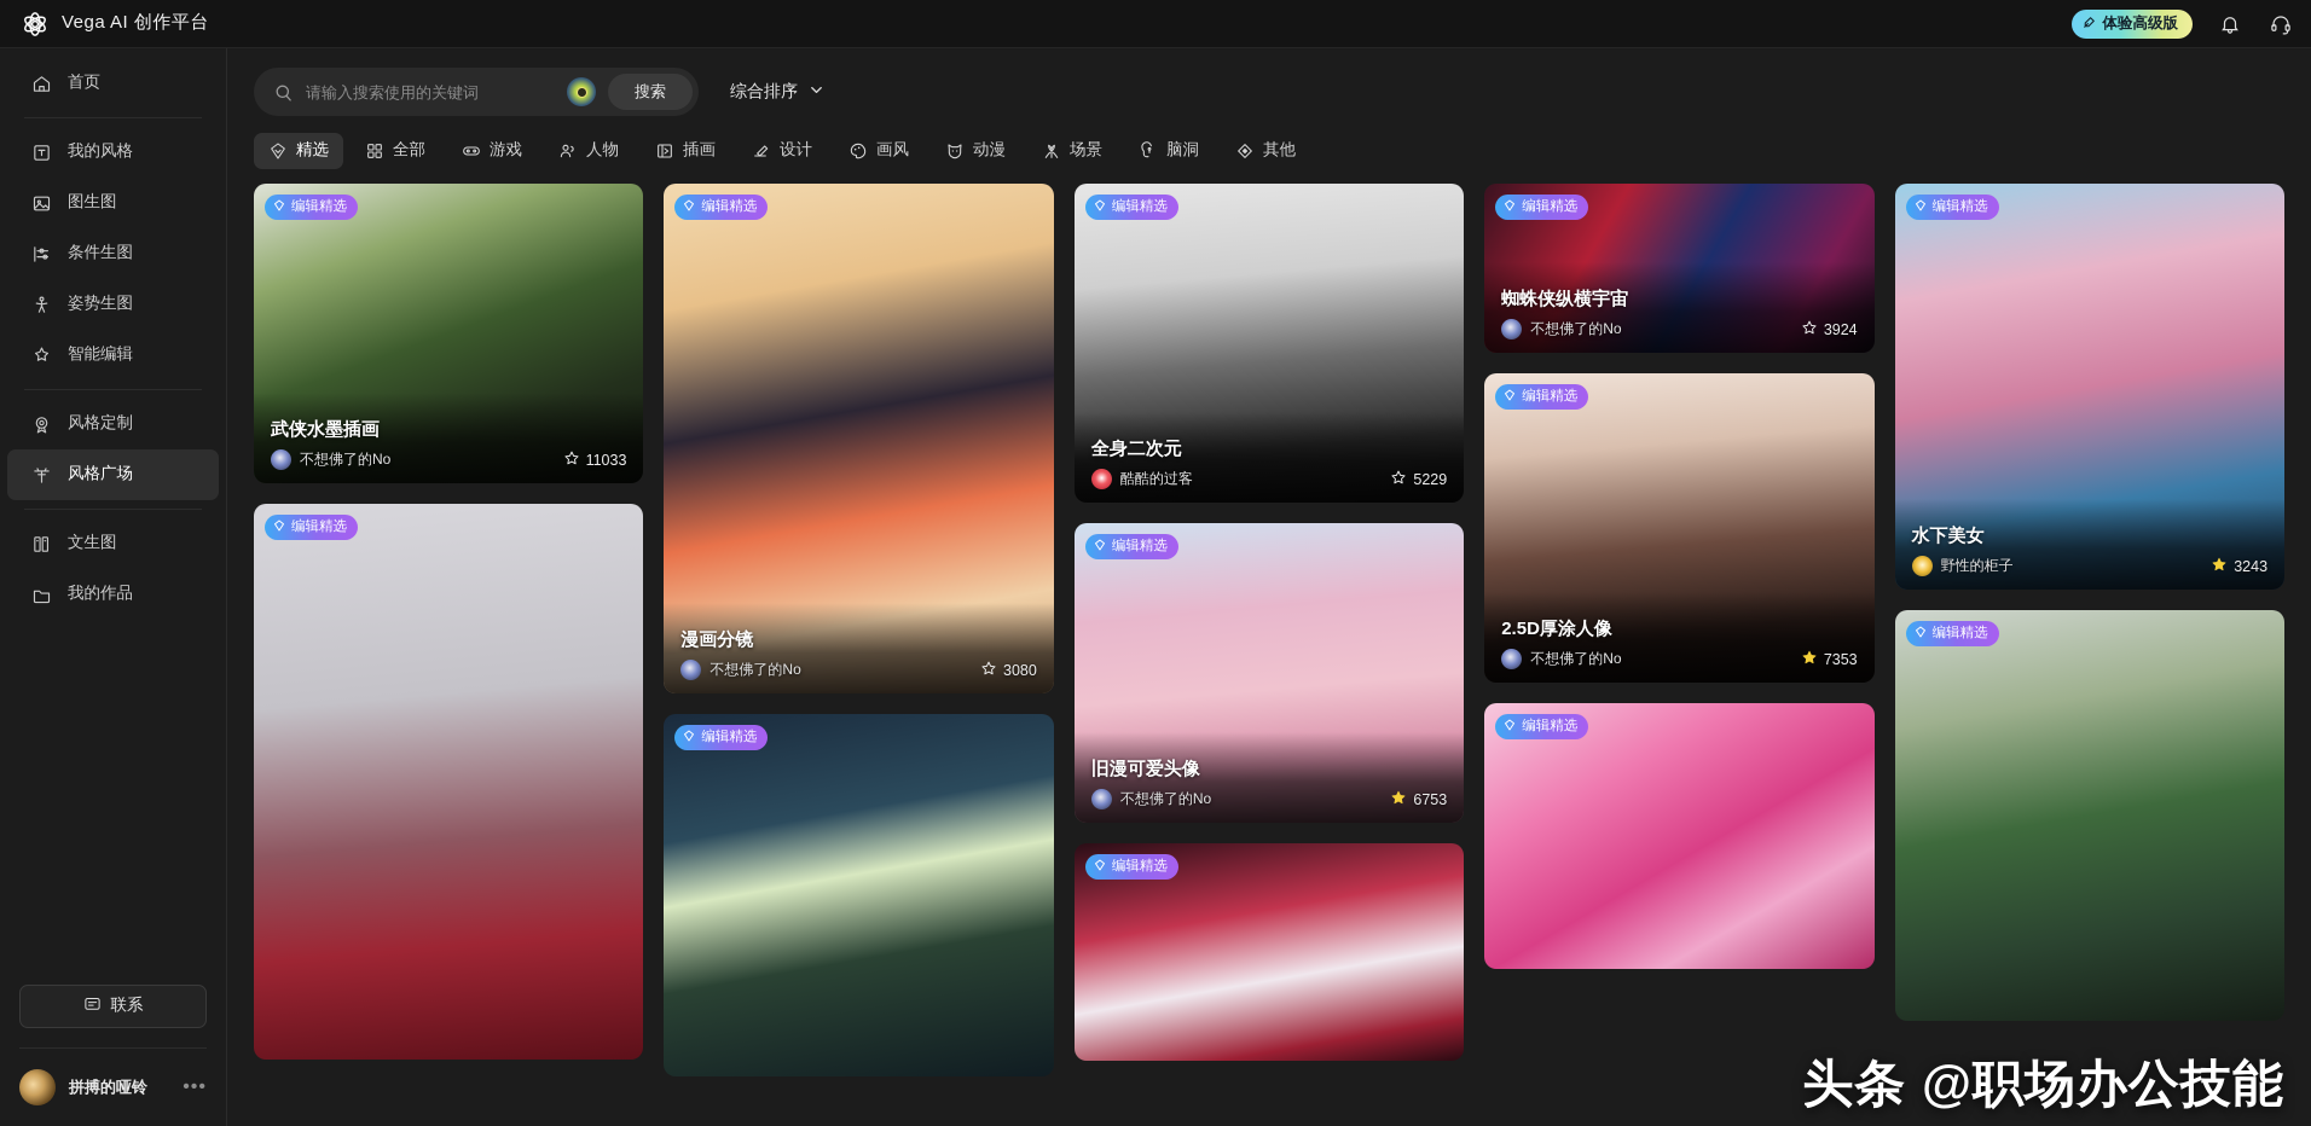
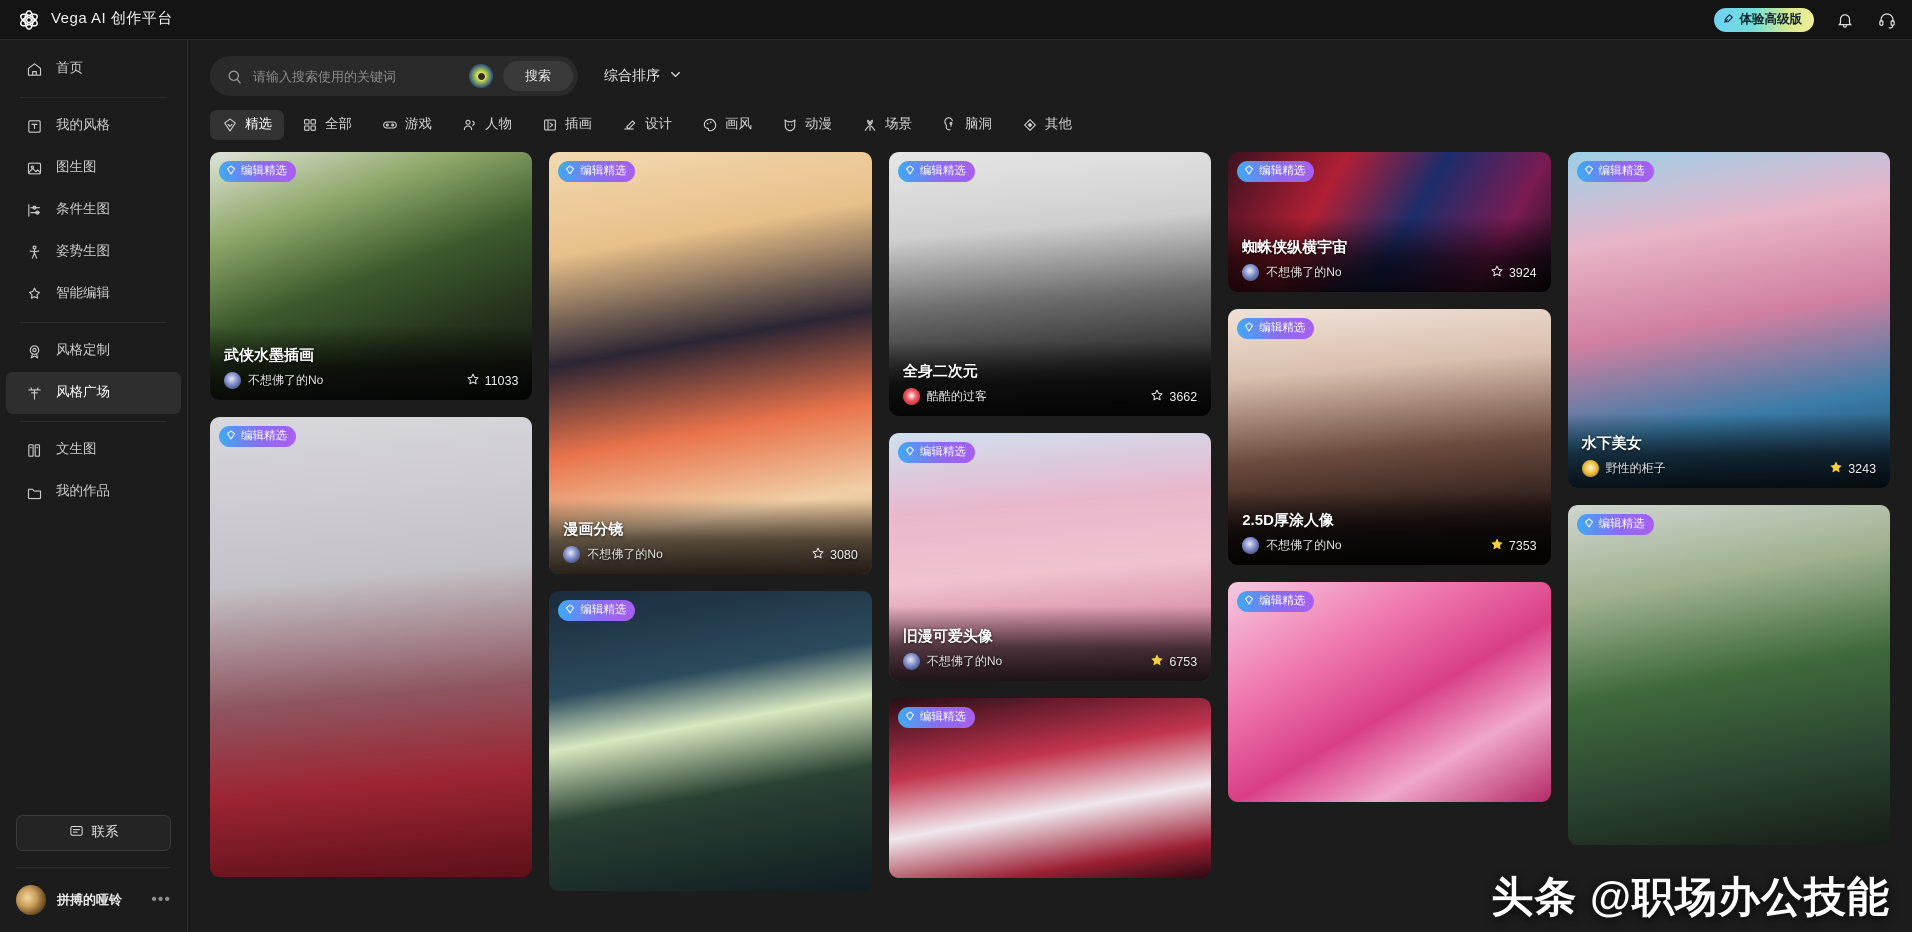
  Vega AI 创作平台
  体验高级版
  首页
  我的风格
  图生图
  条件生图
  姿势生图
  智能编辑
  风格定制
  风格广场
  文生图
  我的作品
  联系
  拼搏的哑铃
  •••
  请输入搜索使用的关键词
  搜索
  综合排序
  精选
  全部
  游戏
  人物
  插画
  设计
  画风
  动漫
  场景
  脑洞
  其他
  编辑精选
  武侠水墨插画
  不想佛了的No
  11033
  编辑精选
  编辑精选
  漫画分镜
  不想佛了的No
  3080
  编辑精选
  编辑精选
  全身二次元
  酷酷的过客
- 5229
+ 3662
  编辑精选
  旧漫可爱头像
  不想佛了的No
  6753
  编辑精选
  编辑精选
  蜘蛛侠纵横宇宙
  不想佛了的No
  3924
  编辑精选
  2.5D厚涂人像
  不想佛了的No
  7353
  编辑精选
  编辑精选
  水下美女
  野性的柜子
  3243
  编辑精选
  头条 @职场办公技能
